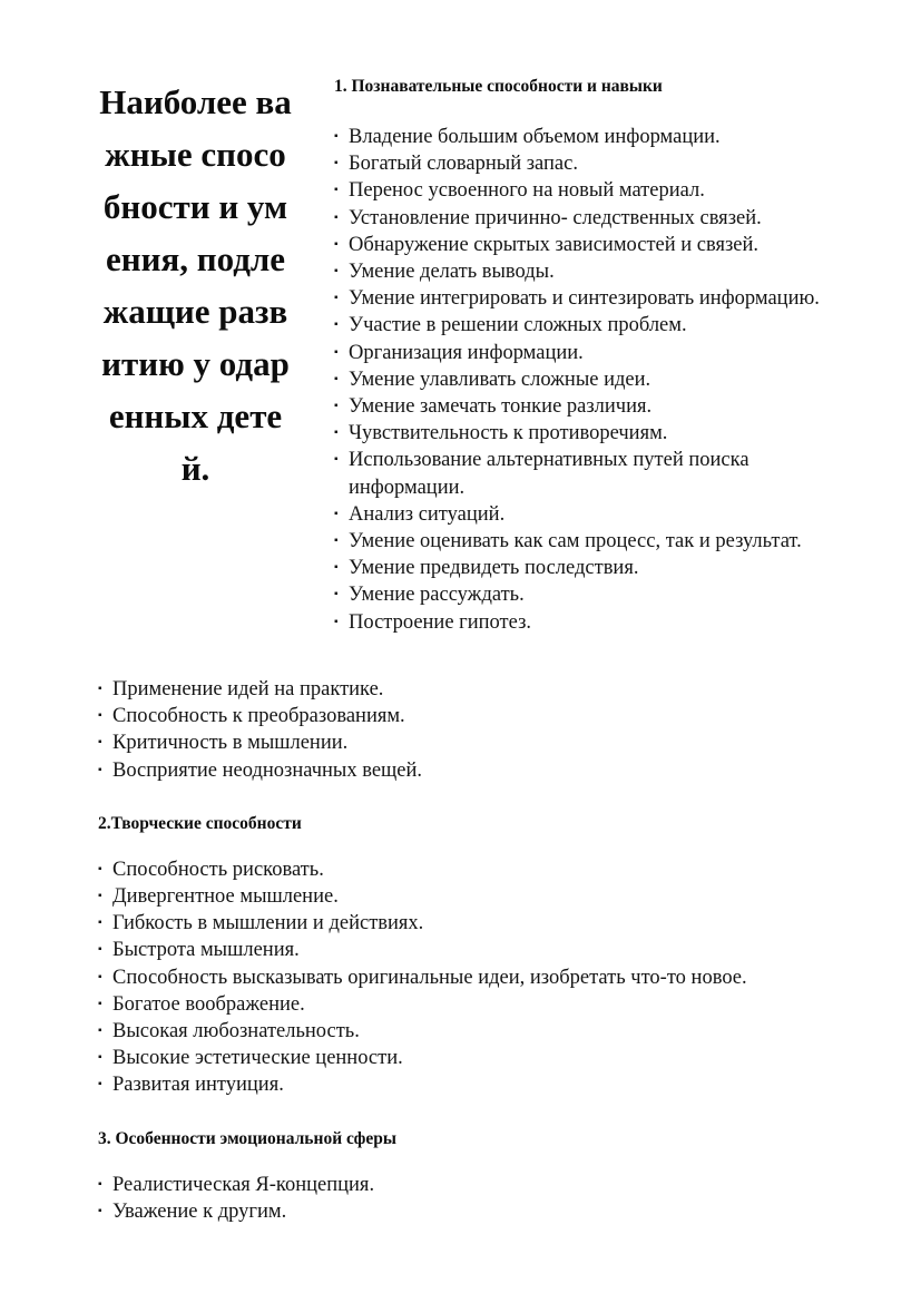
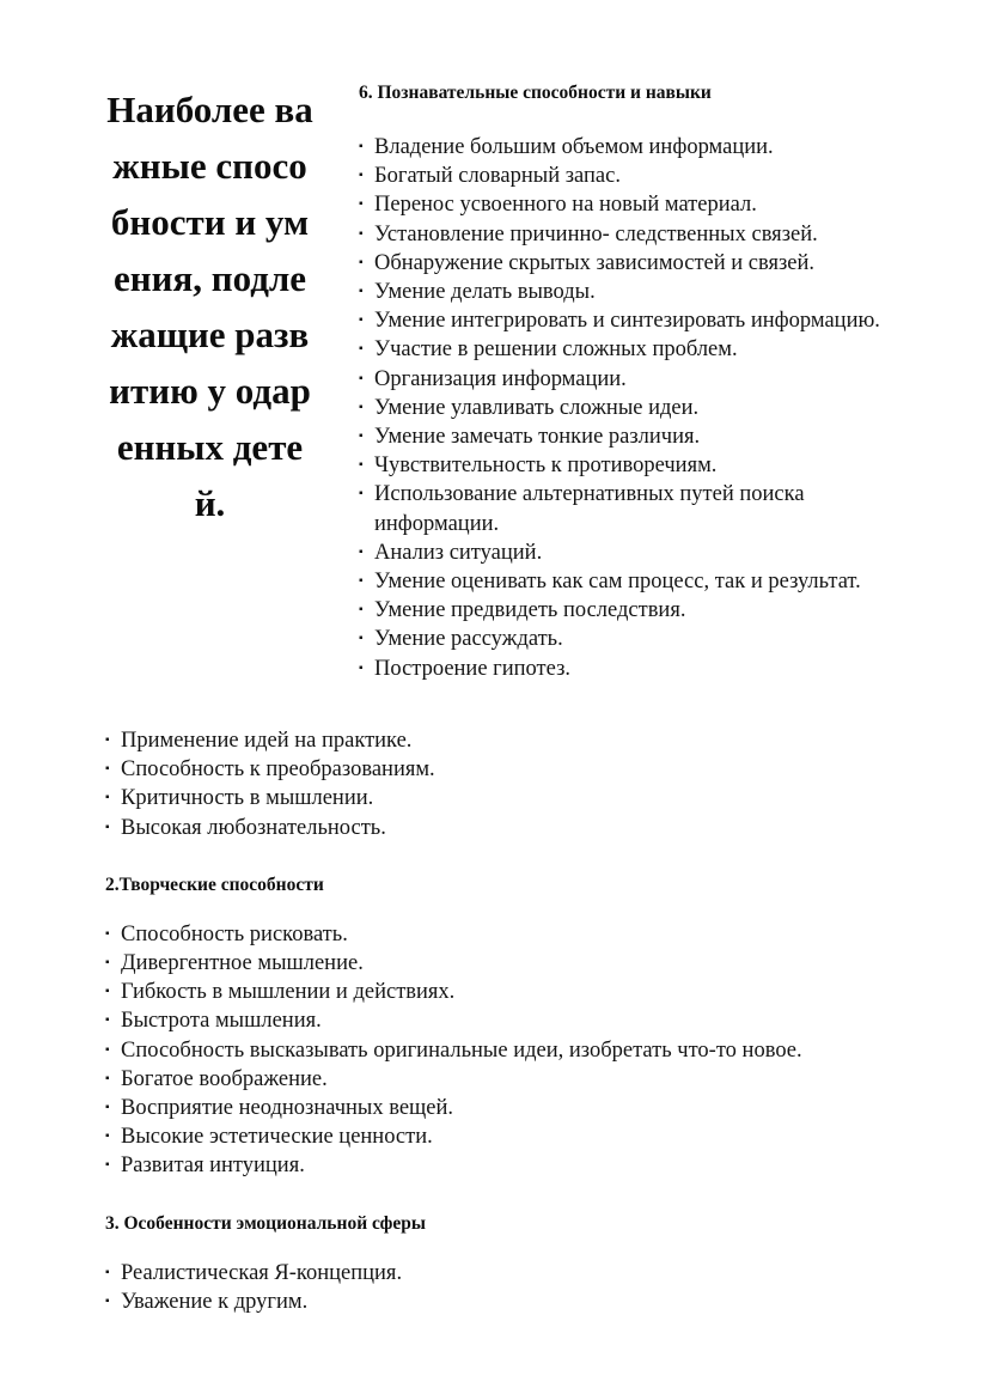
  Наиболее важные способности и умения, подлежащие развитию у одаренных детей.
- 1. Познавательные способности и навыки
+ 6. Познавательные способности и навыки
  ▪
  Владение большим объемом информации.
  ▪
  Богатый словарный запас.
  ▪
  Перенос усвоенного на новый материал.
  ▪
  Установление причинно- следственных связей.
  ▪
  Обнаружение скрытых зависимостей и связей.
  ▪
  Умение делать выводы.
  ▪
  Умение интегрировать и синтезировать информацию.
  ▪
  Участие в решении сложных проблем.
  ▪
  Организация информации.
  ▪
  Умение улавливать сложные идеи.
  ▪
  Умение замечать тонкие различия.
  ▪
  Чувствительность к противоречиям.
  ▪
  Использование альтернативных путей поиска информации.
  ▪
  Анализ ситуаций.
  ▪
  Умение оценивать как сам процесс, так и результат.
  ▪
  Умение предвидеть последствия.
  ▪
  Умение рассуждать.
  ▪
  Построение гипотез.
  ▪
  Применение идей на практике.
  ▪
  Способность к преобразованиям.
  ▪
  Критичность в мышлении.
  ▪
- Восприятие неоднозначных вещей.
+ Высокая любознательность.
  2.Творческие способности
  ▪
  Способность рисковать.
  ▪
  Дивергентное мышление.
  ▪
  Гибкость в мышлении и действиях.
  ▪
  Быстрота мышления.
  ▪
  Способность высказывать оригинальные идеи, изобретать что-то новое.
  ▪
  Богатое воображение.
  ▪
- Высокая любознательность.
+ Восприятие неоднозначных вещей.
  ▪
  Высокие эстетические ценности.
  ▪
  Развитая интуиция.
  3. Особенности эмоциональной сферы
  ▪
  Реалистическая Я-концепция.
  ▪
  Уважение к другим.
